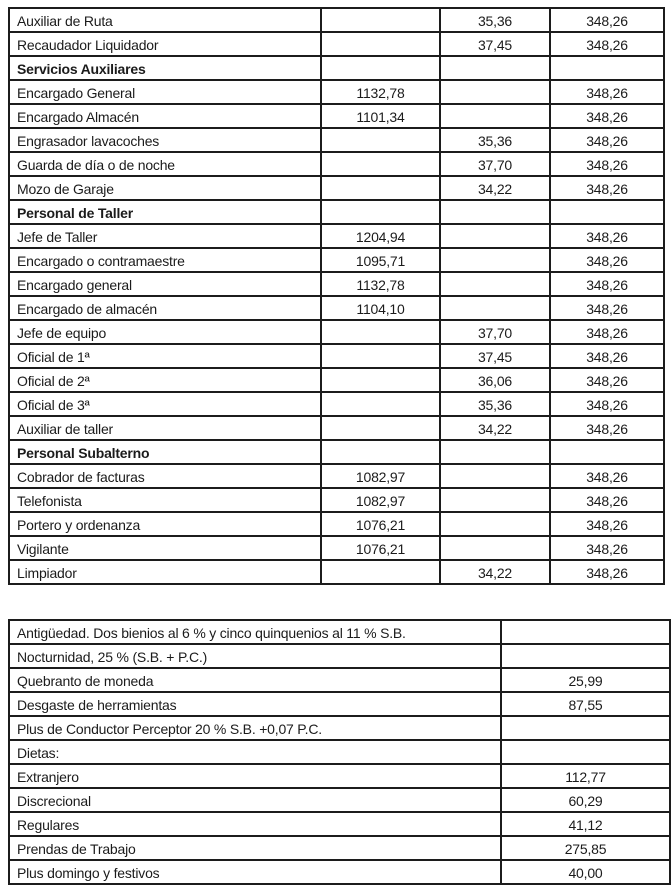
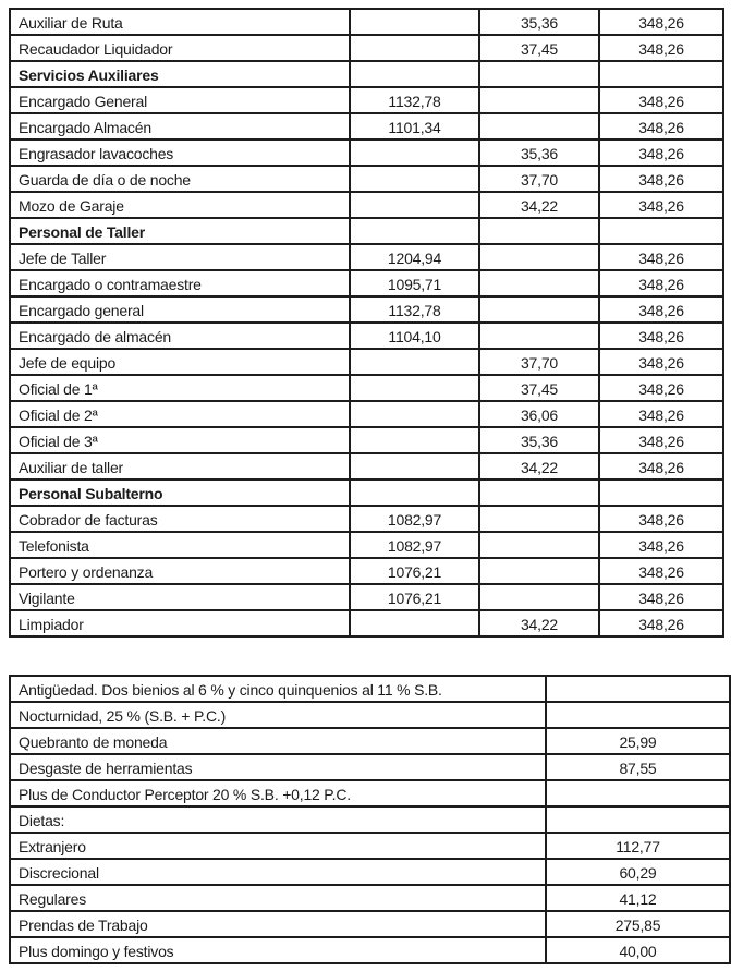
  Auxiliar de Ruta		35,36	348,26
  Recaudador Liquidador		37,45	348,26
  Servicios Auxiliares
  Encargado General	1132,78		348,26
  Encargado Almacén	1101,34		348,26
  Engrasador lavacoches		35,36	348,26
  Guarda de día o de noche		37,70	348,26
  Mozo de Garaje		34,22	348,26
  Personal de Taller
  Jefe de Taller	1204,94		348,26
  Encargado o contramaestre	1095,71		348,26
  Encargado general	1132,78		348,26
  Encargado de almacén	1104,10		348,26
  Jefe de equipo		37,70	348,26
  Oficial de 1ª		37,45	348,26
  Oficial de 2ª		36,06	348,26
  Oficial de 3ª		35,36	348,26
  Auxiliar de taller		34,22	348,26
  Personal Subalterno
  Cobrador de facturas	1082,97		348,26
  Telefonista	1082,97		348,26
  Portero y ordenanza	1076,21		348,26
  Vigilante	1076,21		348,26
  Limpiador		34,22	348,26
  Antigüedad. Dos bienios al 6 % y cinco quinquenios al 11 % S.B.
  Nocturnidad, 25 % (S.B. + P.C.)
  Quebranto de moneda	25,99
  Desgaste de herramientas	87,55
- Plus de Conductor Perceptor 20 % S.B. +0,07 P.C.
+ Plus de Conductor Perceptor 20 % S.B. +0,12 P.C.
  Dietas:
  Extranjero	112,77
  Discrecional	60,29
  Regulares	41,12
  Prendas de Trabajo	275,85
  Plus domingo y festivos	40,00
